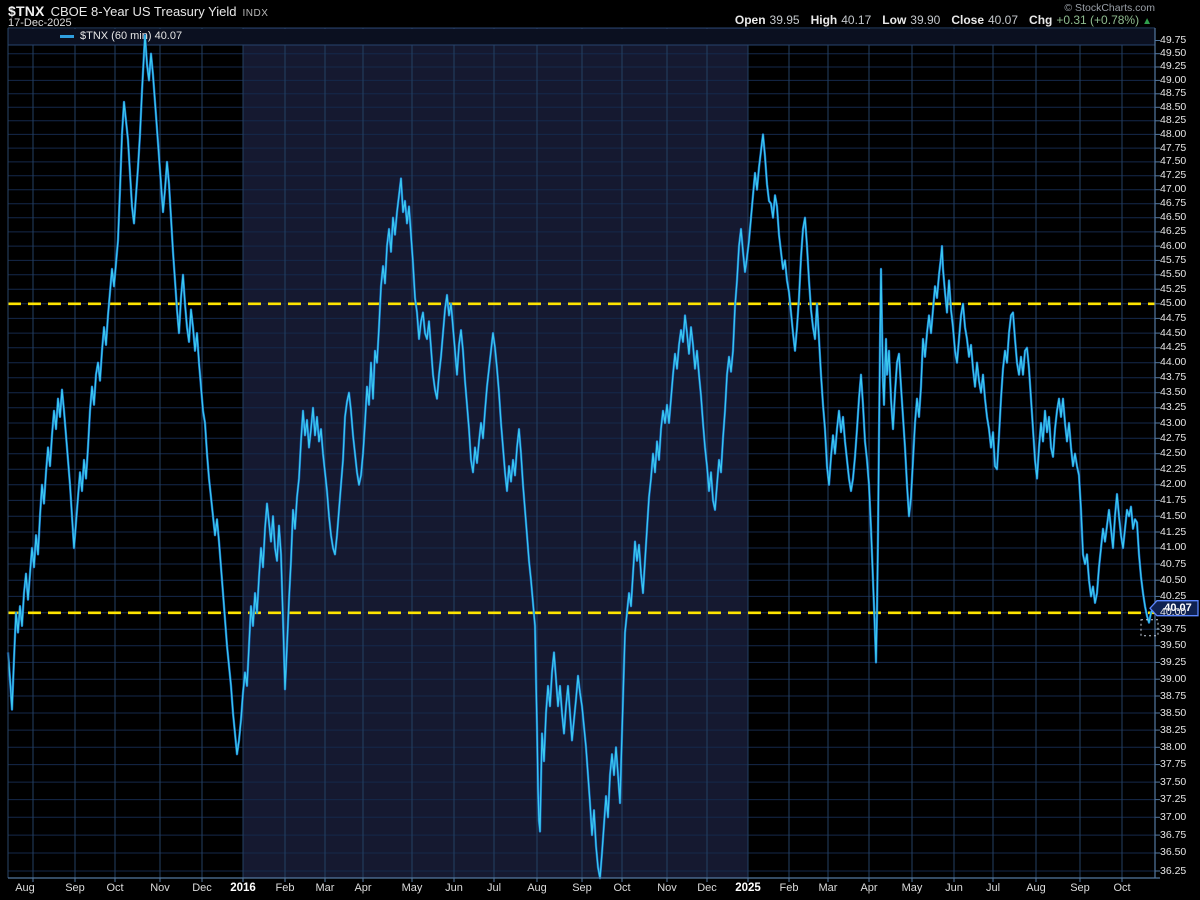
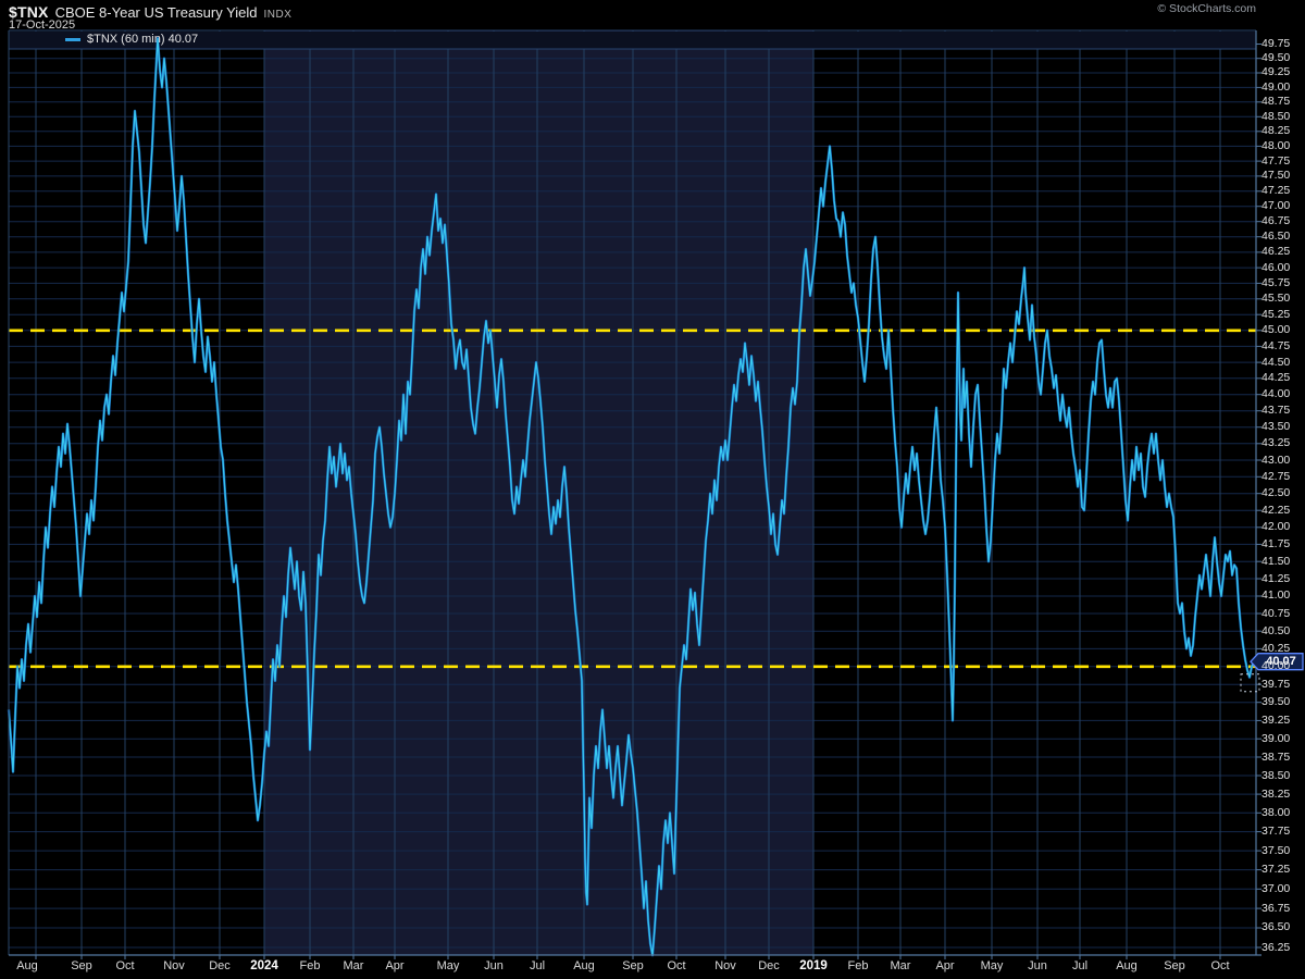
  $TNX
  CBOE 8-Year US Treasury Yield
  INDX
- 17-Dec-2025
+ 17-Oct-2025
  © StockCharts.com
- Open 39.95
- High 40.17
- Low 39.90
- Close 40.07
- Chg +0.31 (+0.78%) ▲
  $TNX (60 min) 40.07
  40.07
  36.25
  36.50
  36.75
  37.00
  37.25
  37.50
  37.75
  38.00
  38.25
  38.50
  38.75
  39.00
  39.25
  39.50
  39.75
  40.00
  40.25
  40.50
  40.75
  41.00
  41.25
  41.50
  41.75
  42.00
  42.25
  42.50
  42.75
  43.00
  43.25
  43.50
  43.75
  44.00
  44.25
  44.50
  44.75
  45.00
  45.25
  45.50
  45.75
  46.00
  46.25
  46.50
  46.75
  47.00
  47.25
  47.50
  47.75
  48.00
  48.25
  48.50
  48.75
  49.00
  49.25
  49.50
  49.75
  Aug
  Sep
  Oct
  Nov
  Dec
- 2016
+ 2024
  Feb
  Mar
  Apr
  May
  Jun
  Jul
  Aug
  Sep
  Oct
  Nov
  Dec
- 2025
+ 2019
  Feb
  Mar
  Apr
  May
  Jun
  Jul
  Aug
  Sep
  Oct
